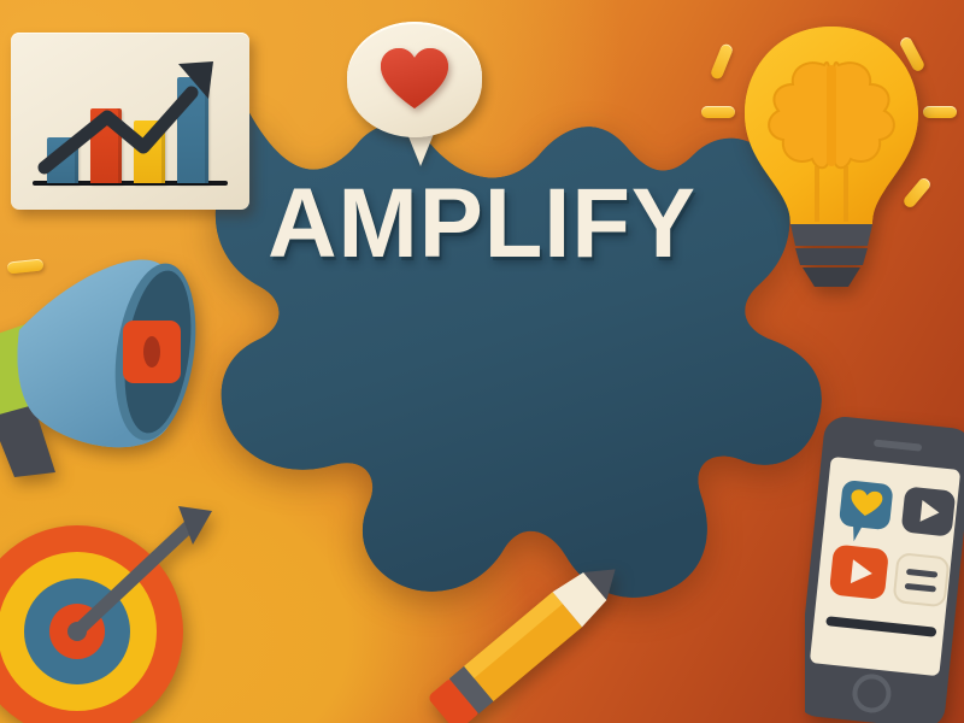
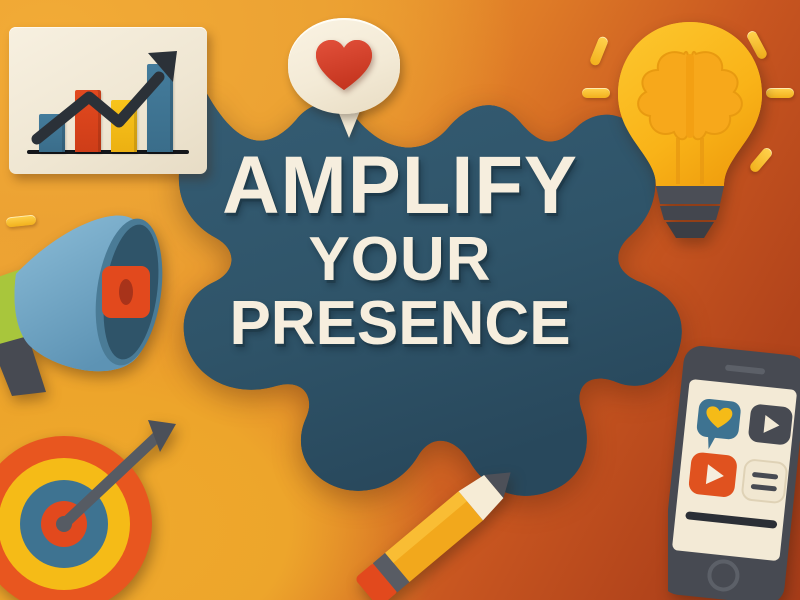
  AMPLIFY
+ YOUR
+ PRESENCE
